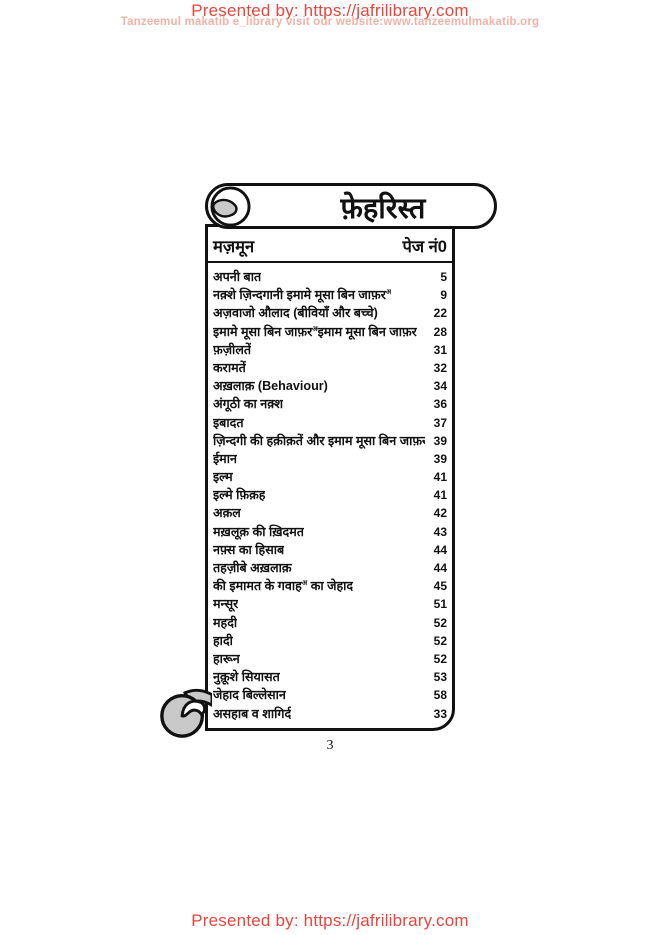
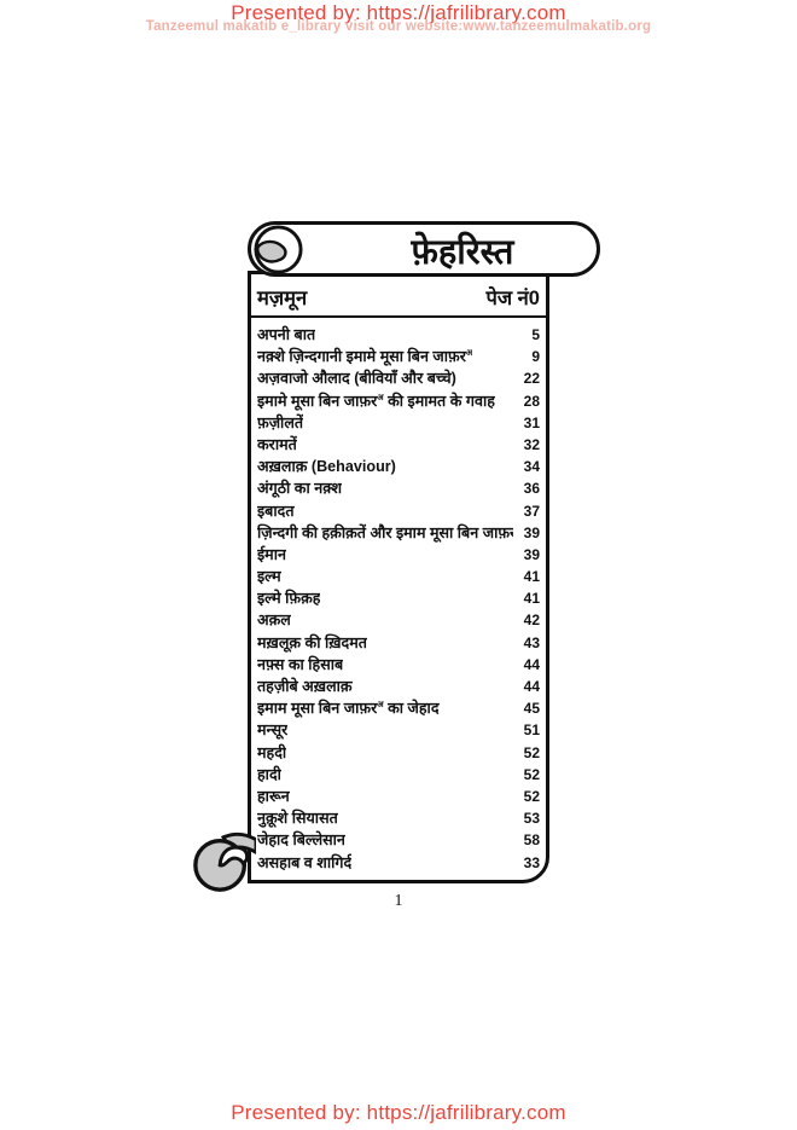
  Presented by: https://jafrilibrary.com
  Tanzeemul makatib e_library visit our website:www.tanzeemulmakatib.org
  फ़ेहरिस्त
  मज़मून
  पेज नं0
  अपनी बात
  5
  नक़्शे ज़िन्दगानी इमामे मूसा बिन जाफ़र
  9
  अज़वाजो औलाद (बीवियाँ और बच्चे)
  22
- इमामे मूसा बिन जाफ़र इमाम मूसा बिन जाफ़र
+ इमामे मूसा बिन जाफ़र की इमामत के गवाह
  28
  फ़ज़ीलतें
  31
  करामतें
  32
  अख़लाक़ (Behaviour)
  34
  अंगूठी का नक़्श
  36
  इबादत
  37
  ज़िन्दगी की हक़ीक़तें और इमाम मूसा बिन जाफ़र
  39
  ईमान
  39
  इल्म
  41
  इल्मे फ़िक़ह
  41
  अक़ल
  42
  मख़लूक़ की ख़िदमत
  43
  नफ़्स का हिसाब
  44
  तहज़ीबे अख़लाक़
  44
- की इमामत के गवाह का जेहाद
+ इमाम मूसा बिन जाफ़र का जेहाद
  45
  मन्सूर
  51
  महदी
  52
  हादी
  52
  हारून
  52
  नुक़ूशे सियासत
  53
  जेहाद बिल्लेसान
  58
  असहाब व शागिर्द
  33
- 3
+ 1
  Presented by: https://jafrilibrary.com
